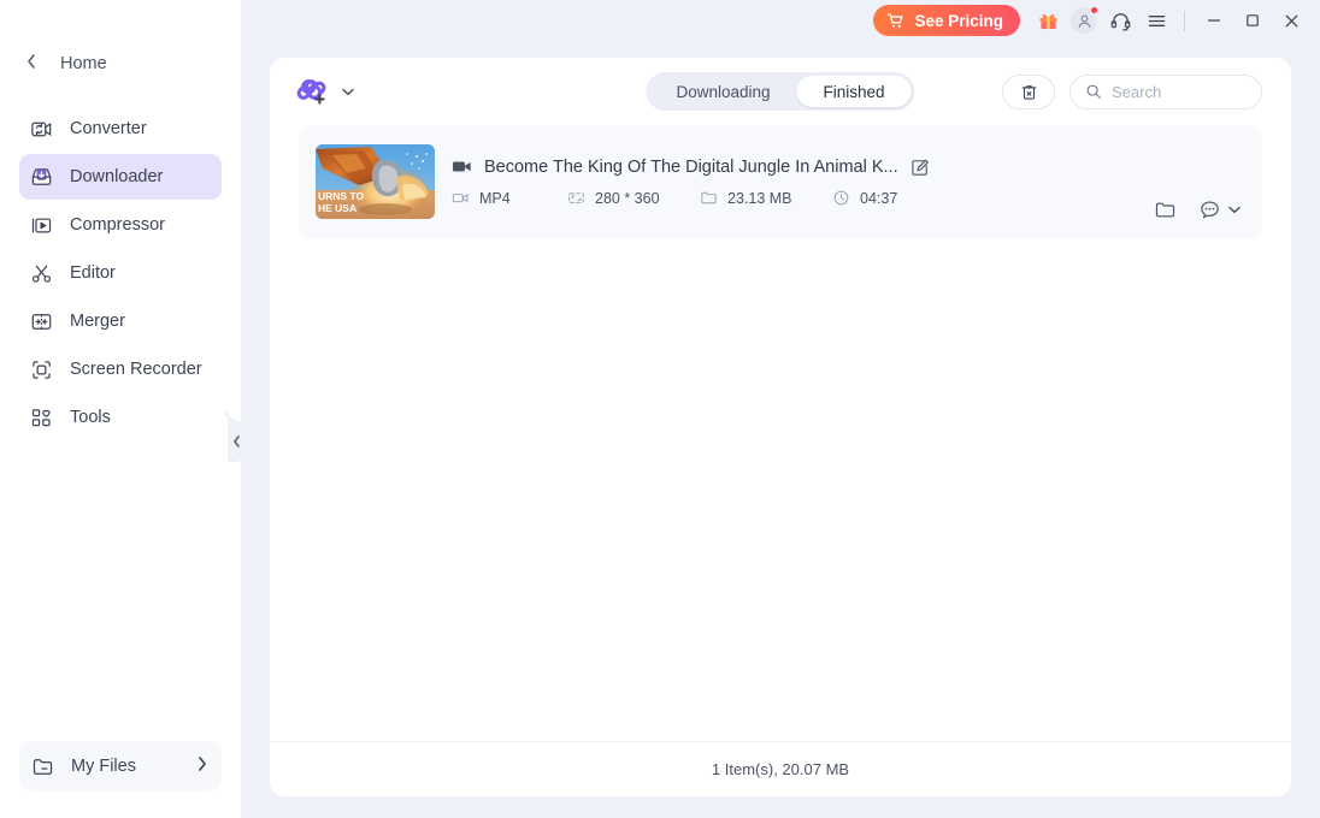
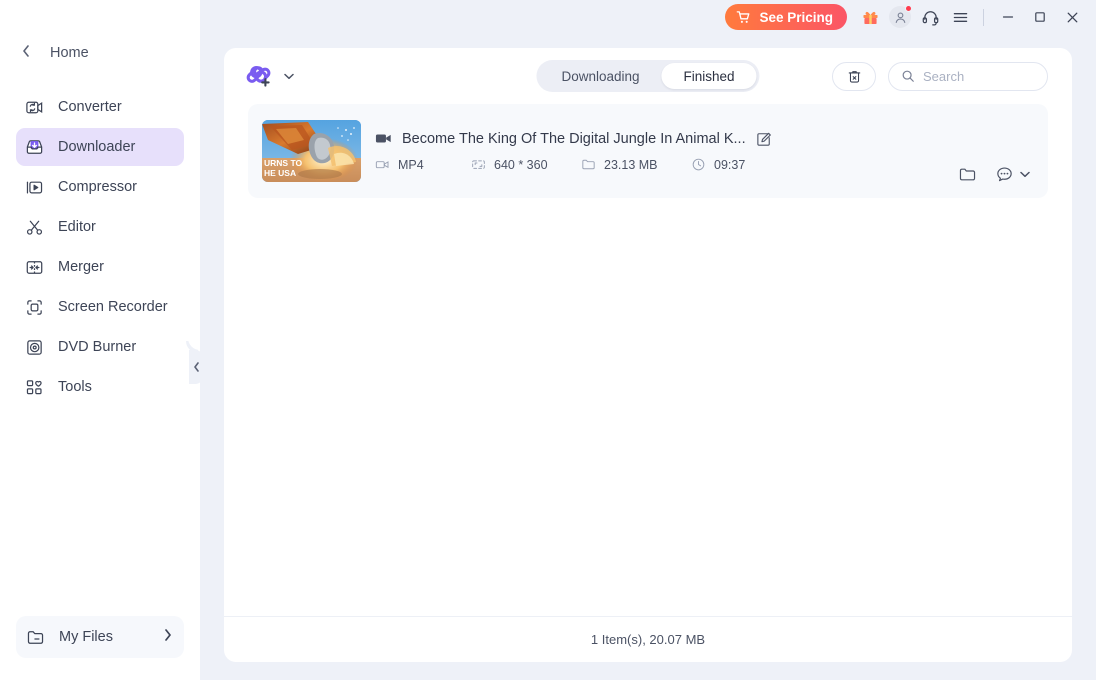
  Home
  Converter
  Downloader
  Compressor
  Editor
  Merger
  Screen Recorder
+ DVD Burner
  Tools
  My Files
  See Pricing
  Downloading
  Finished
  Search
  URNS TO
  HE USA
  Become The King Of The Digital Jungle In Animal K...
  MP4
- 280 * 360
+ 640 * 360
  23.13 MB
- 04:37
+ 09:37
  1 Item(s), 20.07 MB
